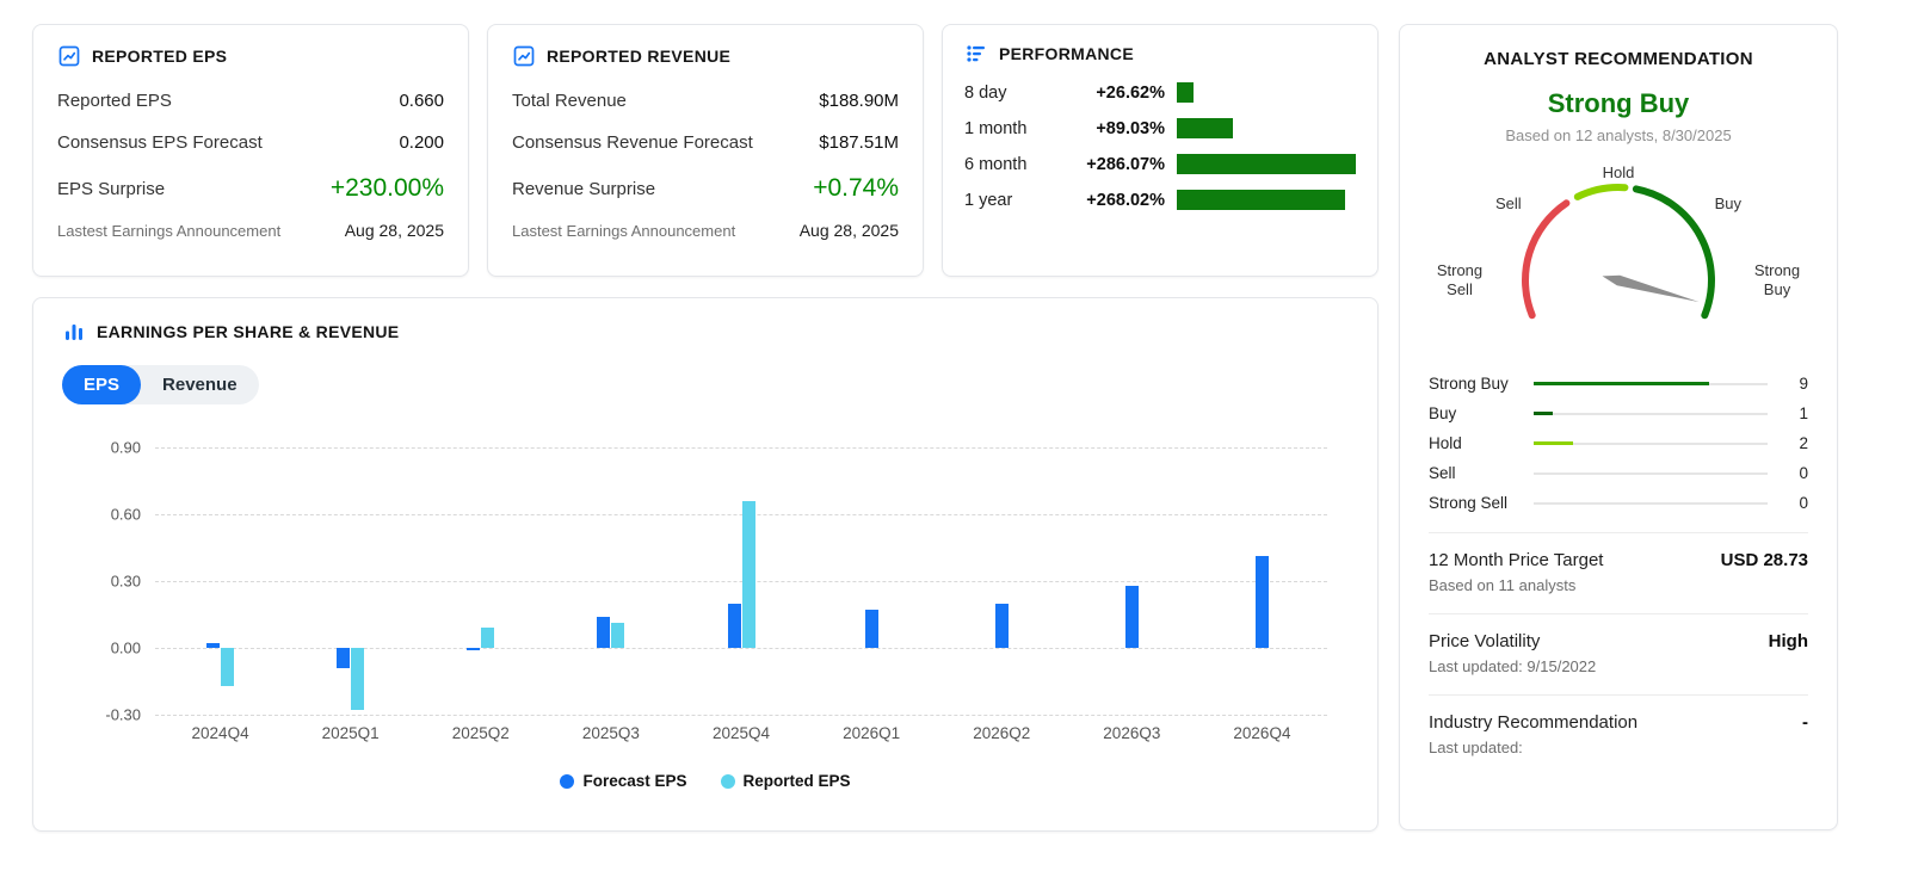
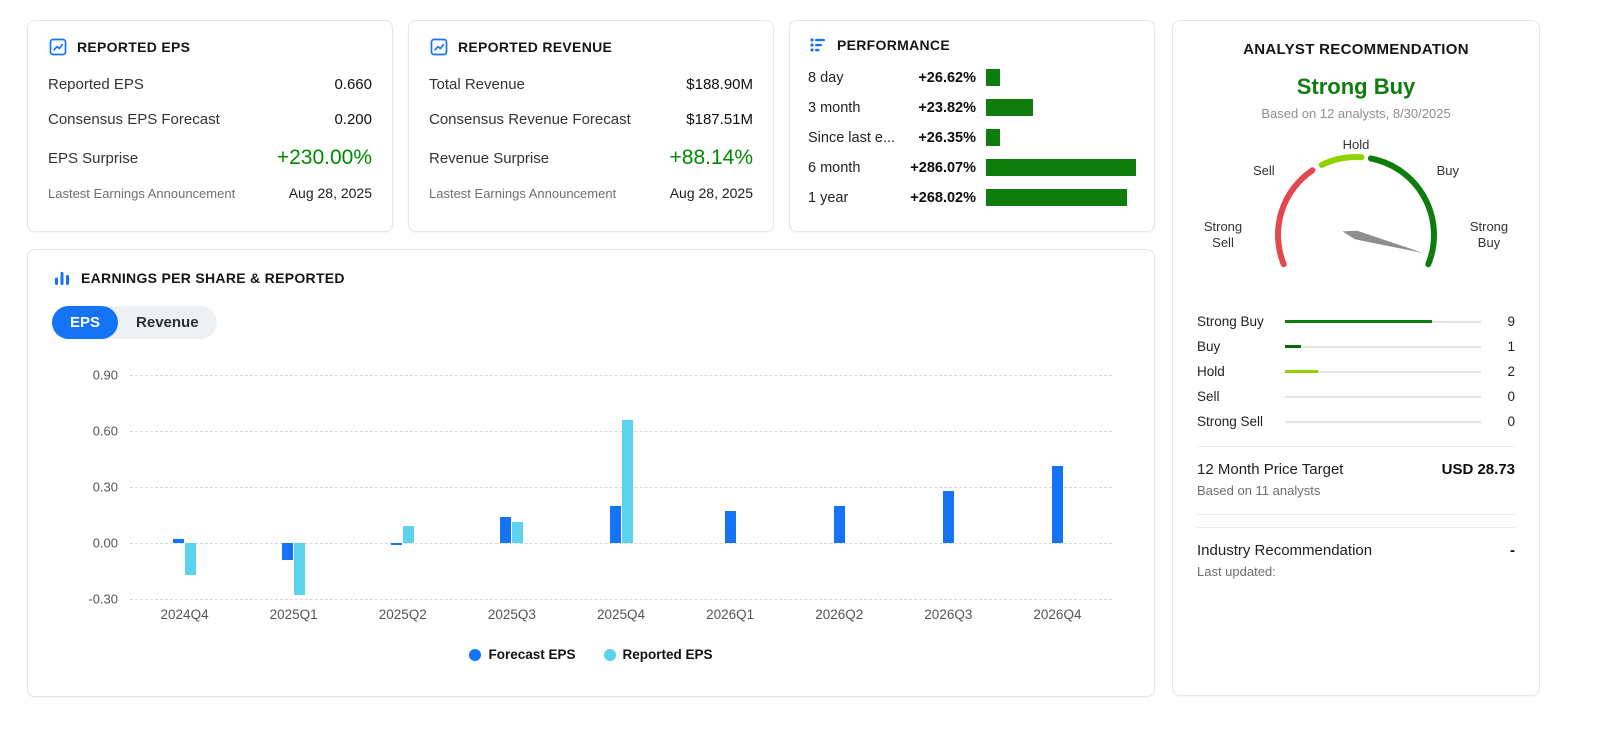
  REPORTED EPS
  Reported EPS
  0.660
  Consensus EPS Forecast
  0.200
  EPS Surprise
  +230.00%
  Lastest Earnings Announcement
  Aug 28, 2025
  REPORTED REVENUE
  Total Revenue
  $188.90M
  Consensus Revenue Forecast
  $187.51M
  Revenue Surprise
- +0.74%
+ +88.14%
  Lastest Earnings Announcement
  Aug 28, 2025
  PERFORMANCE
  8 day
  +26.62%
- 1 month
+ 3 month
- +89.03%
+ +23.82%
+ Since last e...
+ +26.35%
  6 month
  +286.07%
  1 year
  +268.02%
- EARNINGS PER SHARE & REVENUE
+ EARNINGS PER SHARE & REPORTED
  EPS
  Revenue
  0.90
  0.60
  0.30
  0.00
  -0.30
  2024Q4
  2025Q1
  2025Q2
  2025Q3
  2025Q4
  2026Q1
  2026Q2
  2026Q3
  2026Q4
  Forecast EPS
  Reported EPS
  ANALYST RECOMMENDATION
  Strong Buy
  Based on 12 analysts, 8/30/2025
  Hold
  Sell
  Buy
  Strong Sell
  Strong Buy
  Strong Buy
  9
  Buy
  1
  Hold
  2
  Sell
  0
  Strong Sell
  0
  12 Month Price Target
  USD 28.73
  Based on 11 analysts
- Price Volatility
- High
- Last updated: 9/15/2022
  Industry Recommendation
  -
  Last updated:
